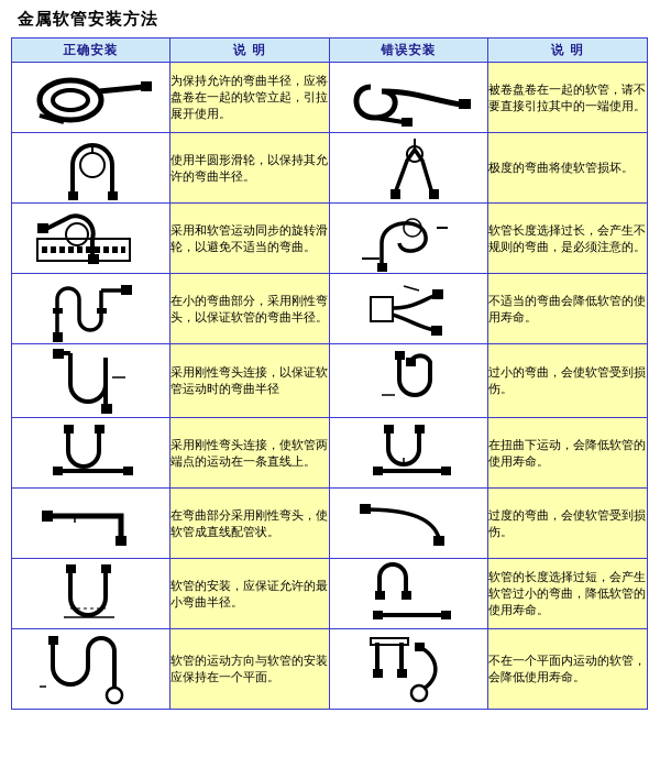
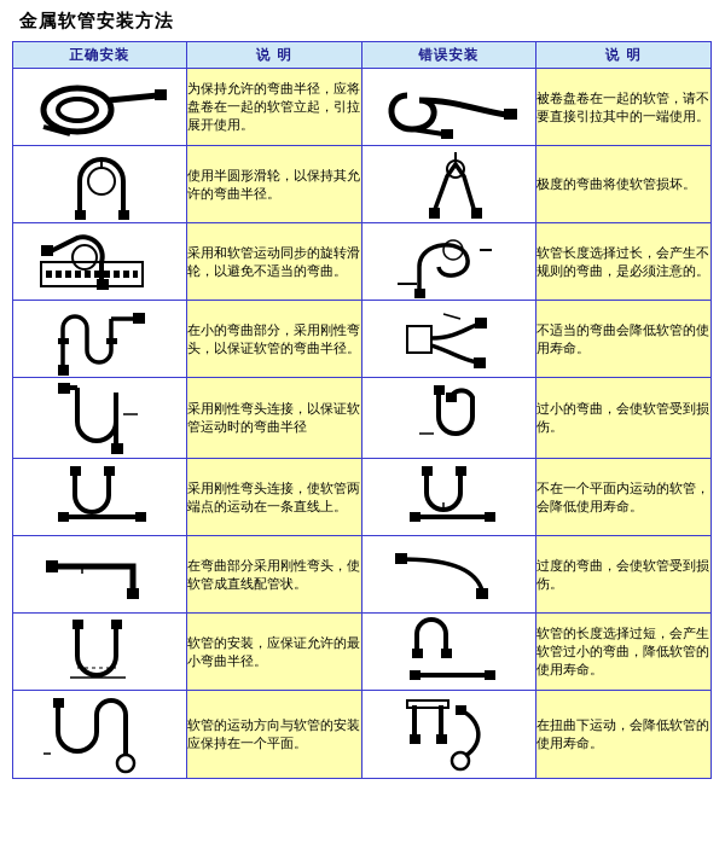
  金属软管安装方法
  正确安装	说 明	错误安装	说 明
  	为保持允许的弯曲半径，应将盘卷在一起的软管立起，引拉展开使用。		被卷盘卷在一起的软管，请不要直接引拉其中的一端使用。
  	使用半圆形滑轮，以保持其允许的弯曲半径。		极度的弯曲将使软管损坏。
  	采用和软管运动同步的旋转滑轮，以避免不适当的弯曲。		软管长度选择过长，会产生不规则的弯曲，是必须注意的。
  	在小的弯曲部分，采用刚性弯头，以保证软管的弯曲半径。		不适当的弯曲会降低软管的使用寿命。
  	采用刚性弯头连接，以保证软管运动时的弯曲半径		过小的弯曲，会使软管受到损伤。
- 	采用刚性弯头连接，使软管两端点的运动在一条直线上。		在扭曲下运动，会降低软管的使用寿命。
+ 	采用刚性弯头连接，使软管两端点的运动在一条直线上。		不在一个平面内运动的软管，会降低使用寿命。
  	在弯曲部分采用刚性弯头，使软管成直线配管状。		过度的弯曲，会使软管受到损伤。
  	软管的安装，应保证允许的最小弯曲半径。		软管的长度选择过短，会产生软管过小的弯曲，降低软管的使用寿命。
- 	软管的运动方向与软管的安装应保持在一个平面。		不在一个平面内运动的软管，会降低使用寿命。
+ 	软管的运动方向与软管的安装应保持在一个平面。		在扭曲下运动，会降低软管的使用寿命。
